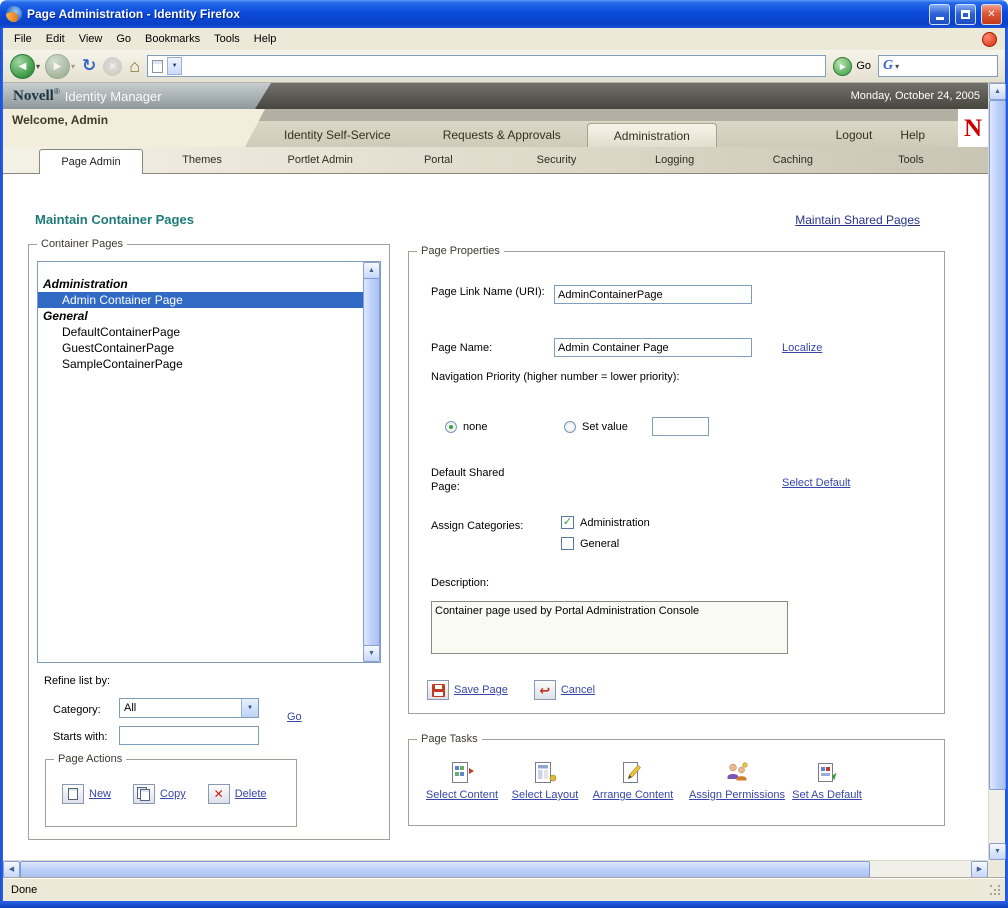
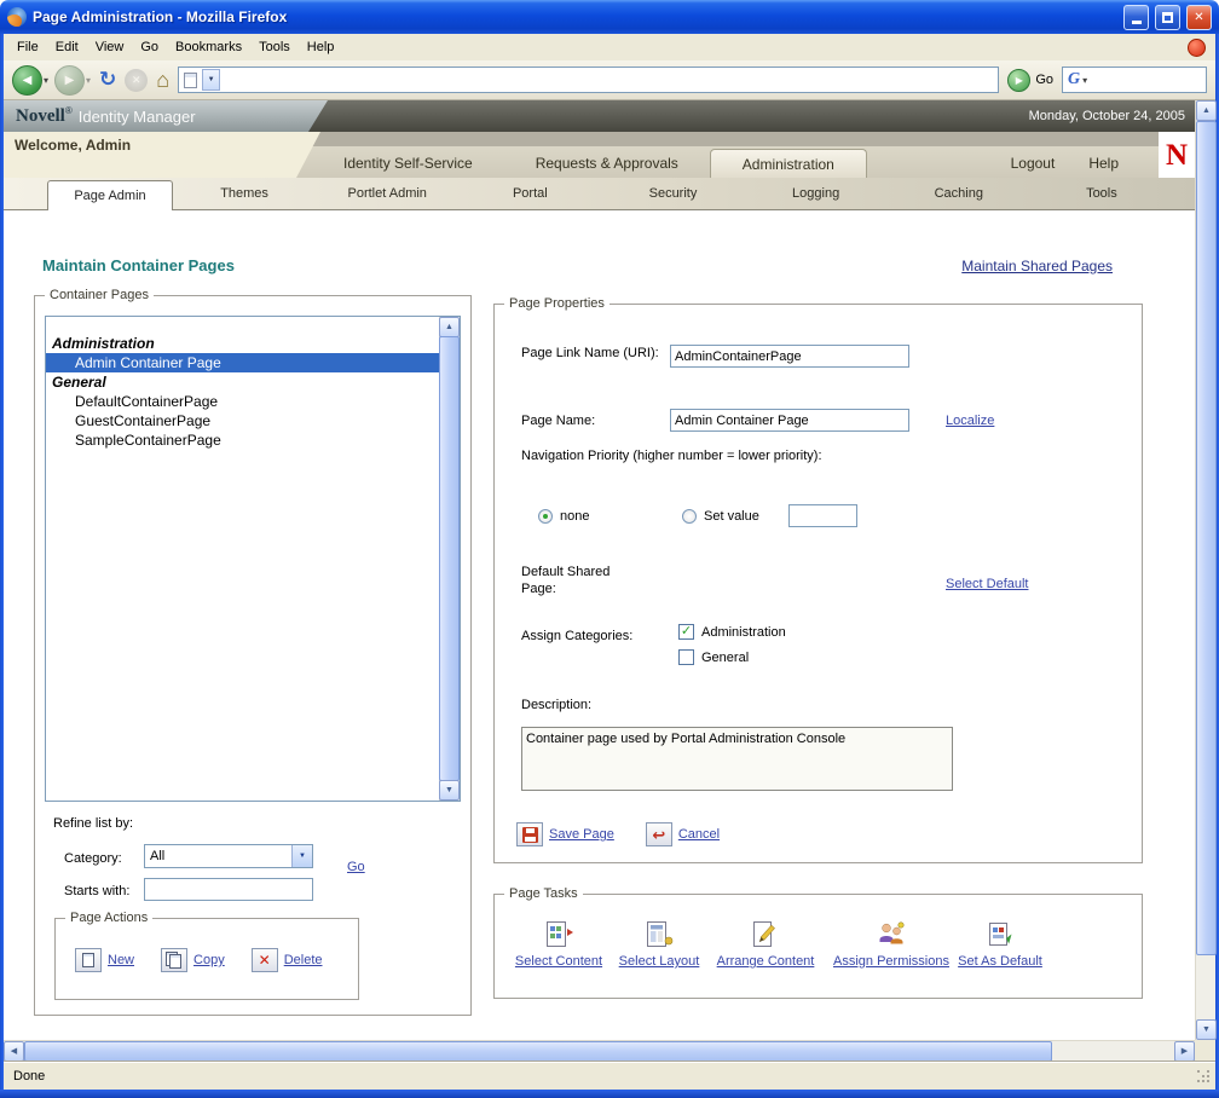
- Page Administration - Identity Firefox
+ Page Administration - Mozilla Firefox
  ✕
  File
  Edit
  View
  Go
  Bookmarks
  Tools
  Help
  ◀
  ▾
  ▶
  ▾
  ↻
  ✕
  ⌂
  ▶
  Go
  G
  ▾
  Novell
  ®
  Identity Manager
  Monday, October 24, 2005
  Welcome, Admin
  Identity Self-Service
  Requests & Approvals
  Administration
  Logout
  Help
  N
  Page Admin
  Themes
  Portlet Admin
  Portal
  Security
  Logging
  Caching
  Tools
  Maintain Container Pages
  Maintain Shared Pages
  Container Pages
  Administration
  Admin Container Page
  General
  DefaultContainerPage
  GuestContainerPage
  SampleContainerPage
  Refine list by:
  Category:
  All
  Go
  Starts with:
  Page Actions
  New
  Copy
  ✕
  Delete
  Page Properties
  Page Link Name (URI):
  AdminContainerPage
  Page Name:
  Admin Container Page
  Localize
  Navigation Priority (higher number = lower priority):
  none
  Set value
  Default Shared Page:
  Select Default
  Assign Categories:
  ✓
  Administration
  General
  Description:
  Container page used by Portal Administration Console
  Save Page
  ↩
  Cancel
  Page Tasks
  Select Content
  Select Layout
  Arrange Content
  Assign Permissions
  Set As Default
  Done
